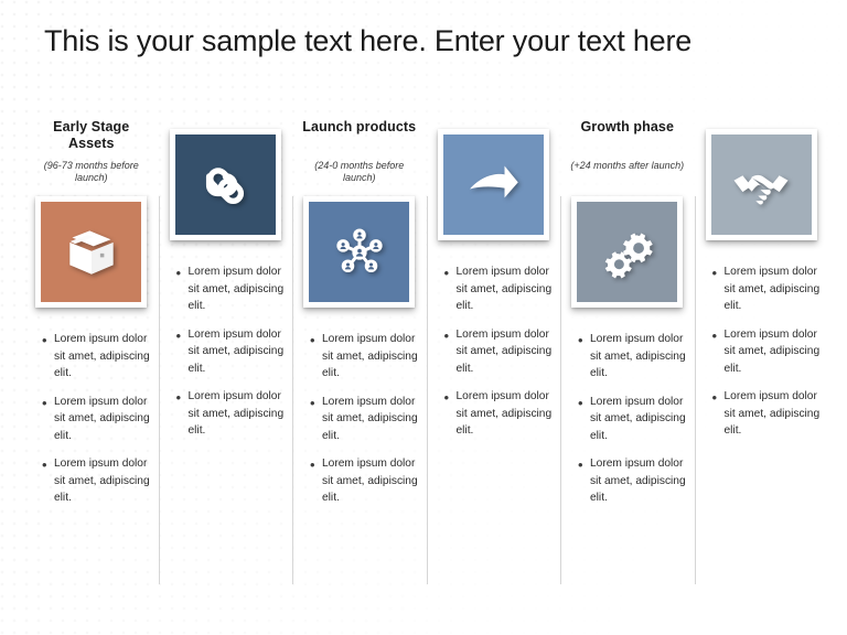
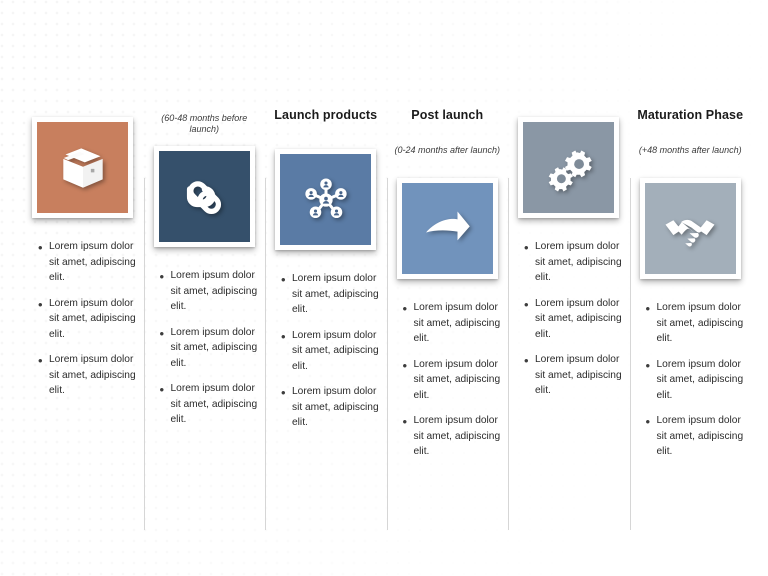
- This is your sample text here. Enter your text here
- Early Stage Assets
- (96-73 months before launch)
  •
  Lorem ipsum dolor sit amet, adipiscing elit.
  •
  Lorem ipsum dolor sit amet, adipiscing elit.
  •
  Lorem ipsum dolor sit amet, adipiscing elit.
+ (60-48 months before launch)
  •
  Lorem ipsum dolor sit amet, adipiscing elit.
  •
  Lorem ipsum dolor sit amet, adipiscing elit.
  •
  Lorem ipsum dolor sit amet, adipiscing elit.
  Launch products
- (24-0 months before launch)
  •
  Lorem ipsum dolor sit amet, adipiscing elit.
  •
  Lorem ipsum dolor sit amet, adipiscing elit.
  •
  Lorem ipsum dolor sit amet, adipiscing elit.
+ Post launch
+ (0-24 months after launch)
  •
  Lorem ipsum dolor sit amet, adipiscing elit.
  •
  Lorem ipsum dolor sit amet, adipiscing elit.
  •
  Lorem ipsum dolor sit amet, adipiscing elit.
- Growth phase
- (+24 months after launch)
  •
  Lorem ipsum dolor sit amet, adipiscing elit.
  •
  Lorem ipsum dolor sit amet, adipiscing elit.
  •
  Lorem ipsum dolor sit amet, adipiscing elit.
+ Maturation Phase
+ (+48 months after launch)
  •
  Lorem ipsum dolor sit amet, adipiscing elit.
  •
  Lorem ipsum dolor sit amet, adipiscing elit.
  •
  Lorem ipsum dolor sit amet, adipiscing elit.
